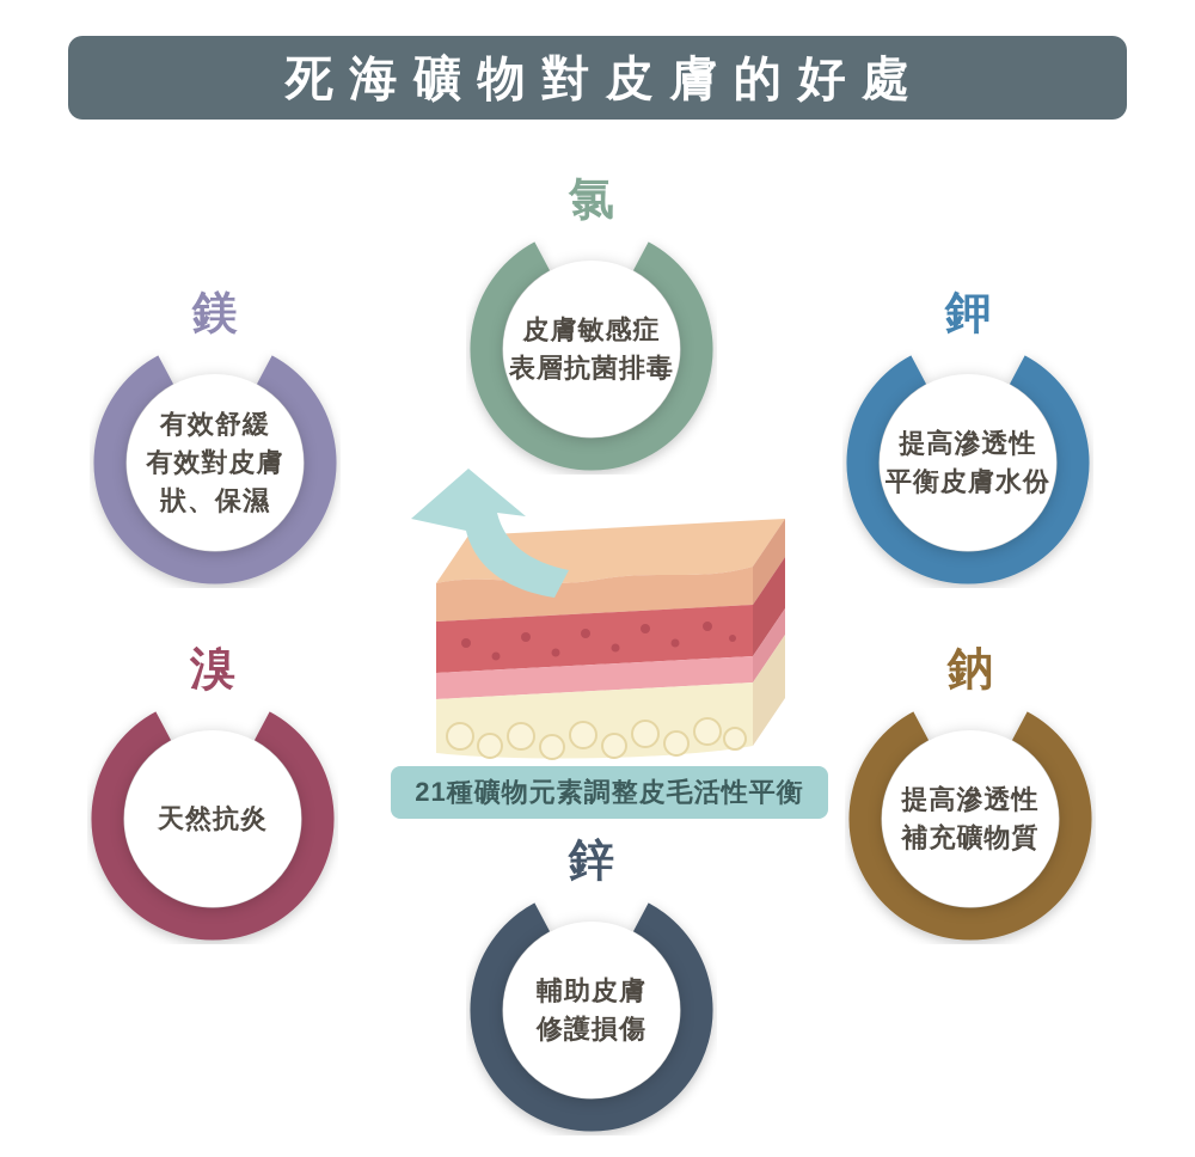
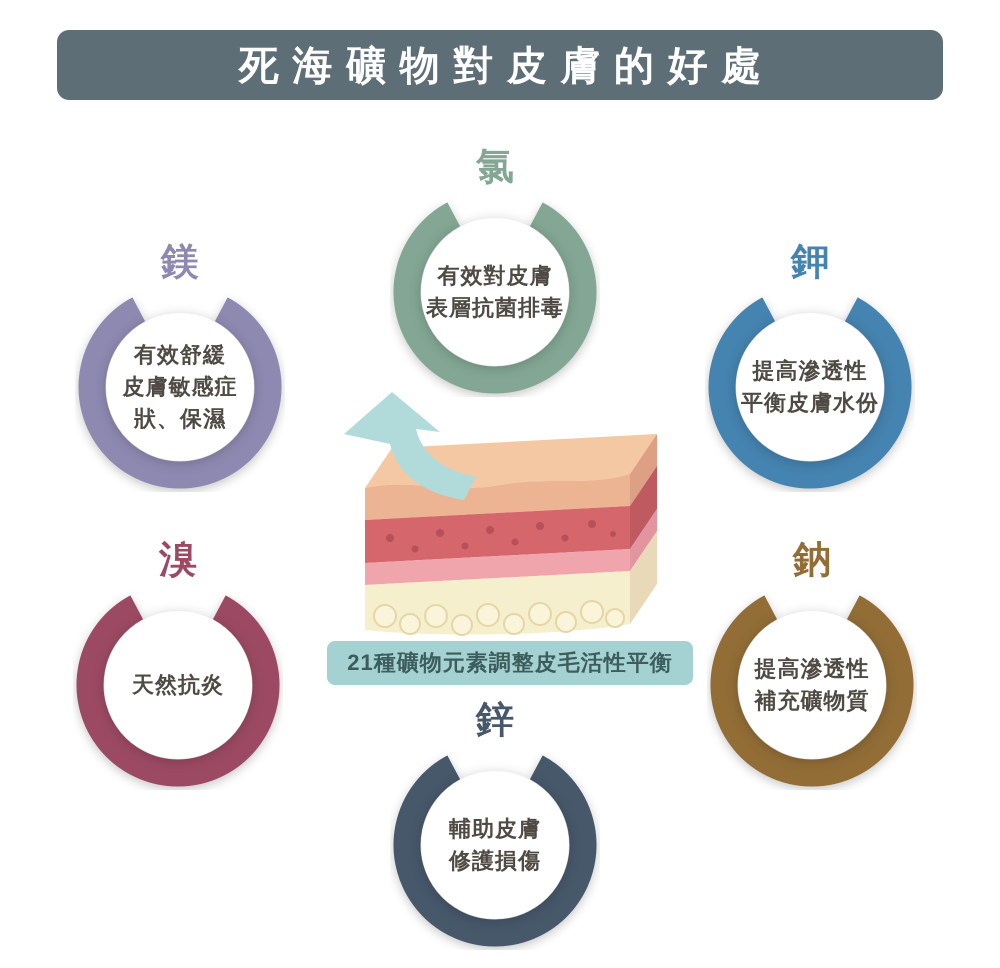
  死海礦物對皮膚的好處
  氯
- 皮膚敏感症
+ 有效對皮膚
  表層抗菌排毒
  鎂
  有效舒緩
- 有效對皮膚
+ 皮膚敏感症
  狀、保濕
  鉀
  提高滲透性
  平衡皮膚水份
  溴
  天然抗炎
  鈉
  提高滲透性
  補充礦物質
  鋅
  輔助皮膚
  修護損傷
  21種礦物元素調整皮毛活性平衡
